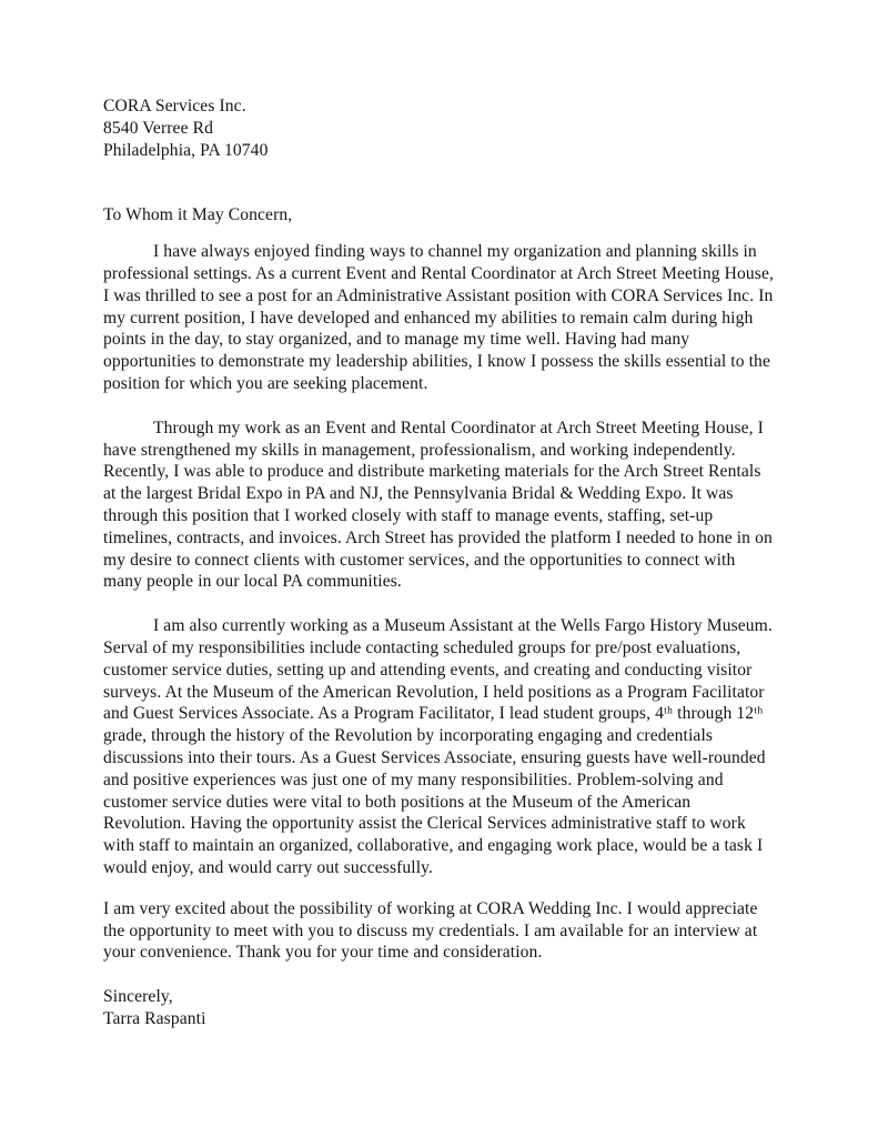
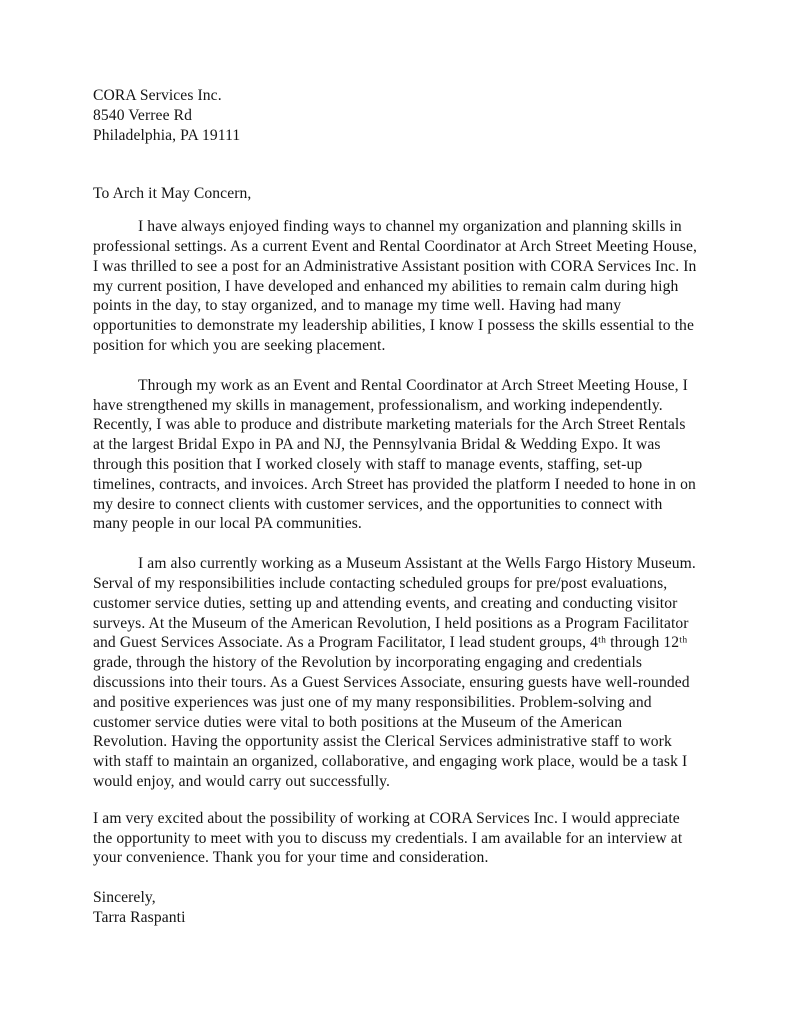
  CORA Services Inc.
  8540 Verree Rd
- Philadelphia, PA 10740
+ Philadelphia, PA 19111
- To Whom it May Concern,
+ To Arch it May Concern,
  I have always enjoyed finding ways to channel my organization and planning skills in professional settings. As a current Event and Rental Coordinator at Arch Street Meeting House, I was thrilled to see a post for an Administrative Assistant position with CORA Services Inc. In my current position, I have developed and enhanced my abilities to remain calm during high points in the day, to stay organized, and to manage my time well. Having had many opportunities to demonstrate my leadership abilities, I know I possess the skills essential to the position for which you are seeking placement.
  Through my work as an Event and Rental Coordinator at Arch Street Meeting House, I have strengthened my skills in management, professionalism, and working independently. Recently, I was able to produce and distribute marketing materials for the Arch Street Rentals at the largest Bridal Expo in PA and NJ, the Pennsylvania Bridal & Wedding Expo. It was through this position that I worked closely with staff to manage events, staffing, set-up timelines, contracts, and invoices. Arch Street has provided the platform I needed to hone in on my desire to connect clients with customer services, and the opportunities to connect with many people in our local PA communities.
  I am also currently working as a Museum Assistant at the Wells Fargo History Museum. Serval of my responsibilities include contacting scheduled groups for pre/post evaluations, customer service duties, setting up and attending events, and creating and conducting visitor surveys. At the Museum of the American Revolution, I held positions as a Program Facilitator and Guest Services Associate. As a Program Facilitator, I lead student groups, 4ᵗʰ through 12ᵗʰ grade, through the history of the Revolution by incorporating engaging and credentials discussions into their tours. As a Guest Services Associate, ensuring guests have well-rounded and positive experiences was just one of my many responsibilities. Problem-solving and customer service duties were vital to both positions at the Museum of the American Revolution. Having the opportunity assist the Clerical Services administrative staff to work with staff to maintain an organized, collaborative, and engaging work place, would be a task I would enjoy, and would carry out successfully.
- I am very excited about the possibility of working at CORA Wedding Inc. I would appreciate the opportunity to meet with you to discuss my credentials. I am available for an interview at your convenience. Thank you for your time and consideration.
+ I am very excited about the possibility of working at CORA Services Inc. I would appreciate the opportunity to meet with you to discuss my credentials. I am available for an interview at your convenience. Thank you for your time and consideration.
  Sincerely,
  Tarra Raspanti
